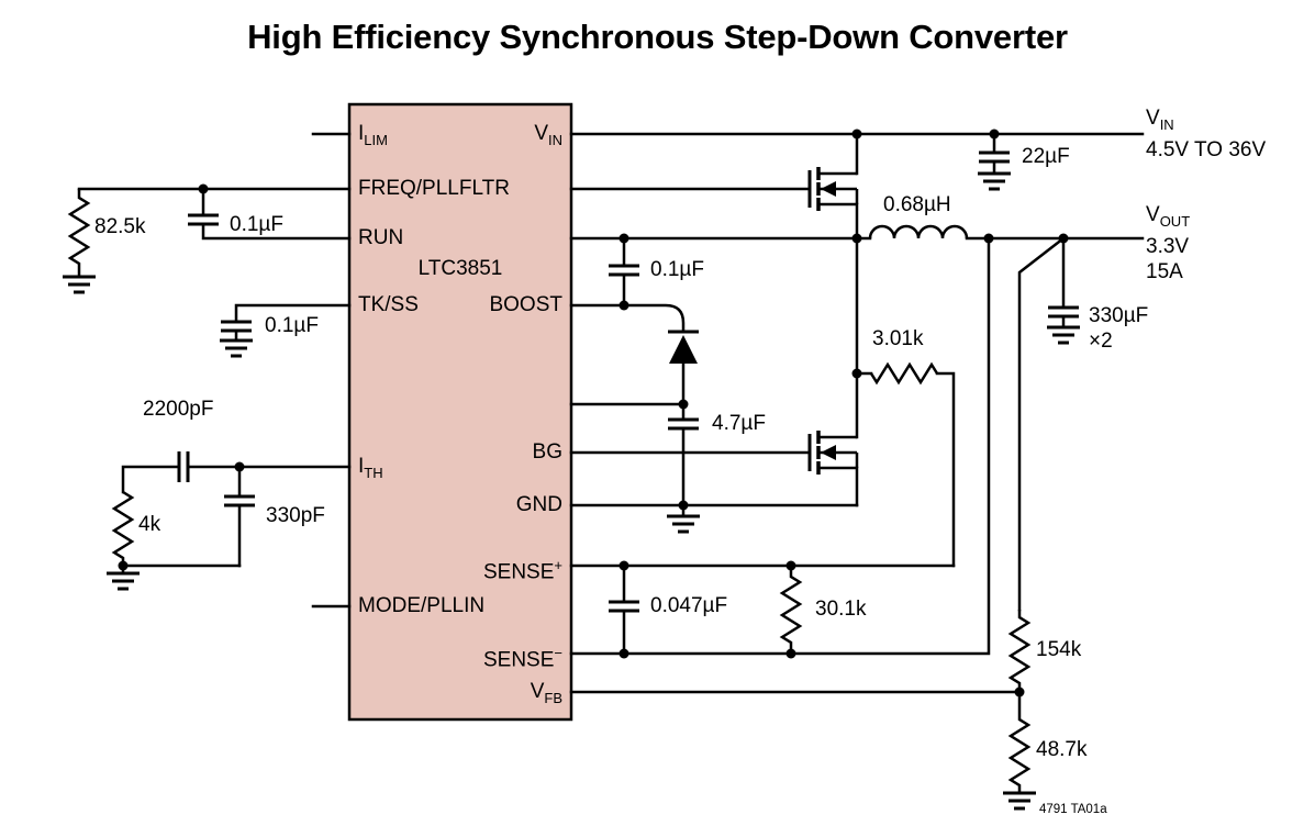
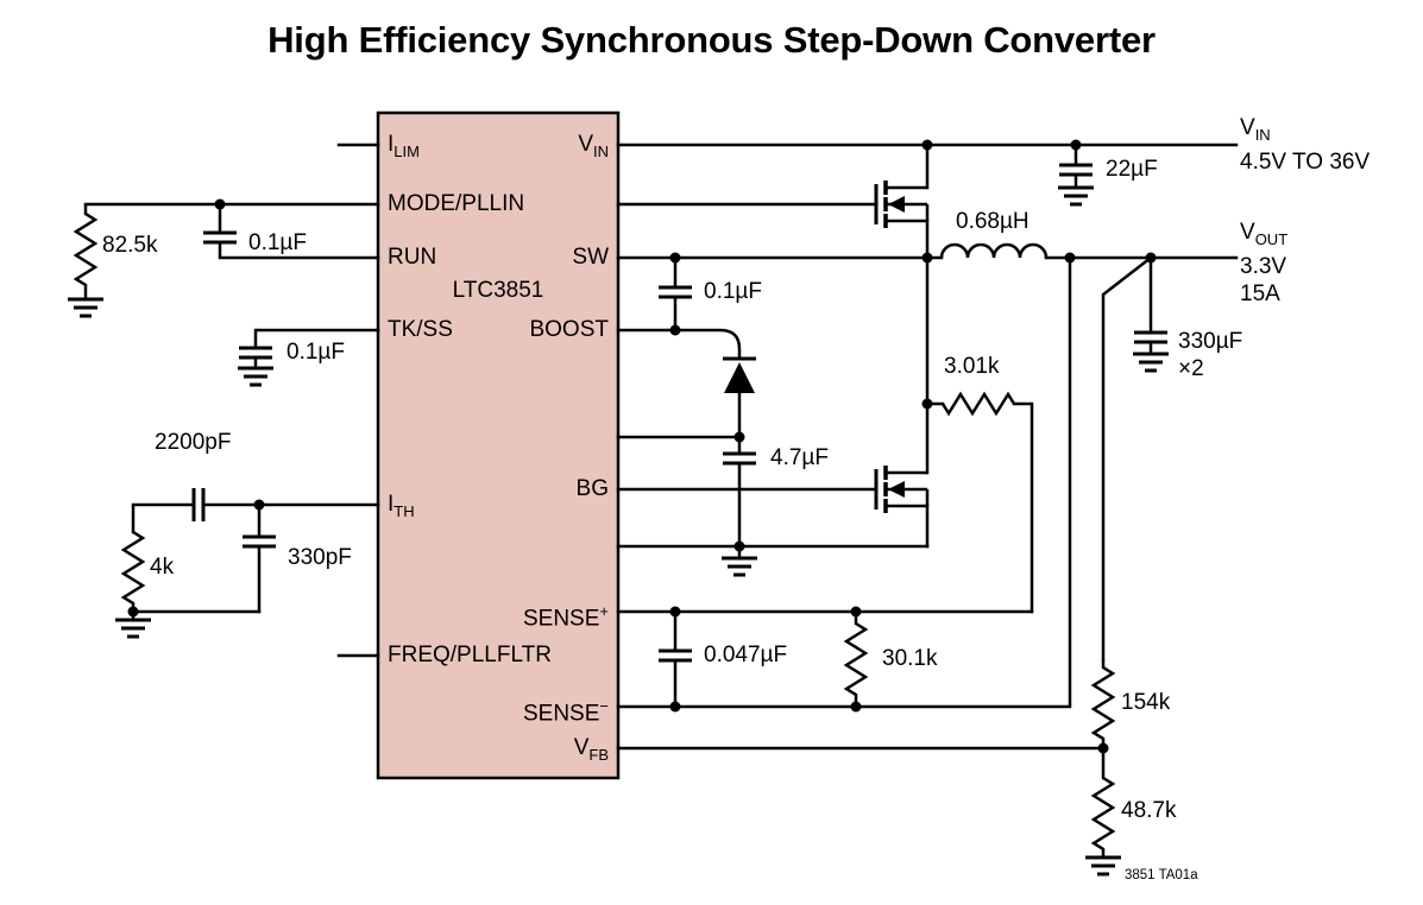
  High Efficiency Synchronous Step-Down Converter
  ILIM
- FREQ/PLLFLTR
+ MODE/PLLIN
  RUN
  TK/SS
  ITH
- MODE/PLLIN
+ FREQ/PLLFLTR
  VIN
+ SW
  BOOST
  BG
- GND
  SENSE+
  SENSE−
  VFB
  LTC3851
  82.5k
  0.1µF
  0.1µF
  2200pF
  4k
  330pF
  0.1µF
  4.7µF
  0.047µF
  30.1k
  3.01k
  0.68µH
  22µF
  330µF
  ×2
  154k
  48.7k
  VIN
  4.5V TO 36V
  VOUT
  3.3V
  15A
- 4791 TA01a
+ 3851 TA01a
